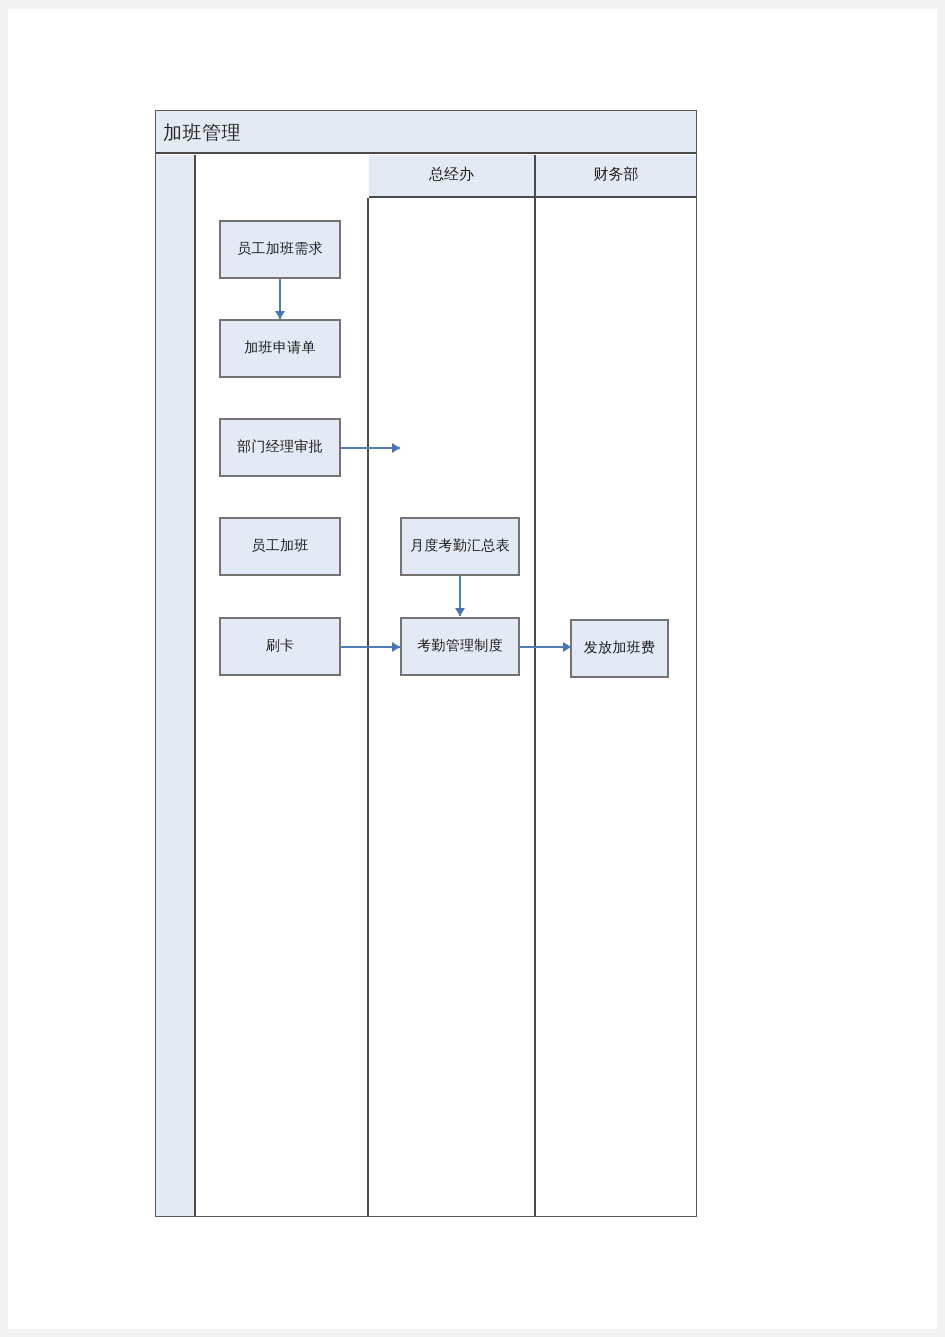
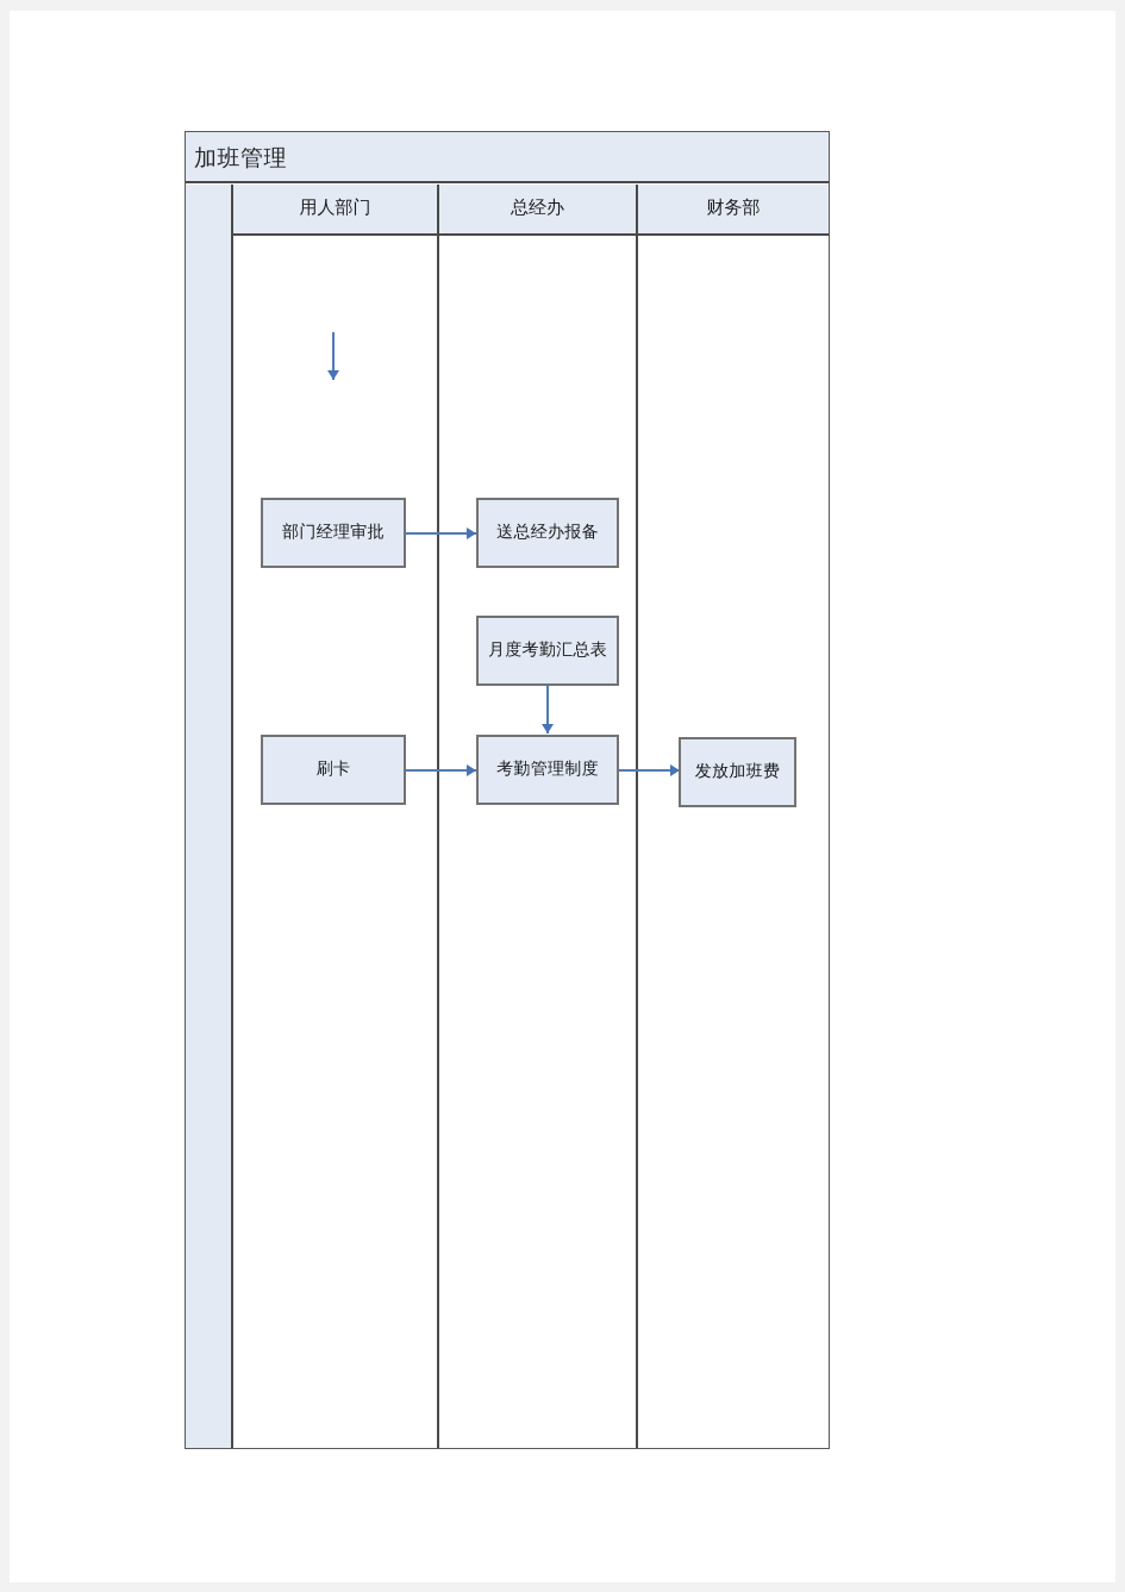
  加班管理
+ 用人部门
  总经办
  财务部
- 员工加班需求
- 加班申请单
  部门经理审批
- 员工加班
  刷卡
+ 送总经办报备
  月度考勤汇总表
  考勤管理制度
  发放加班费
